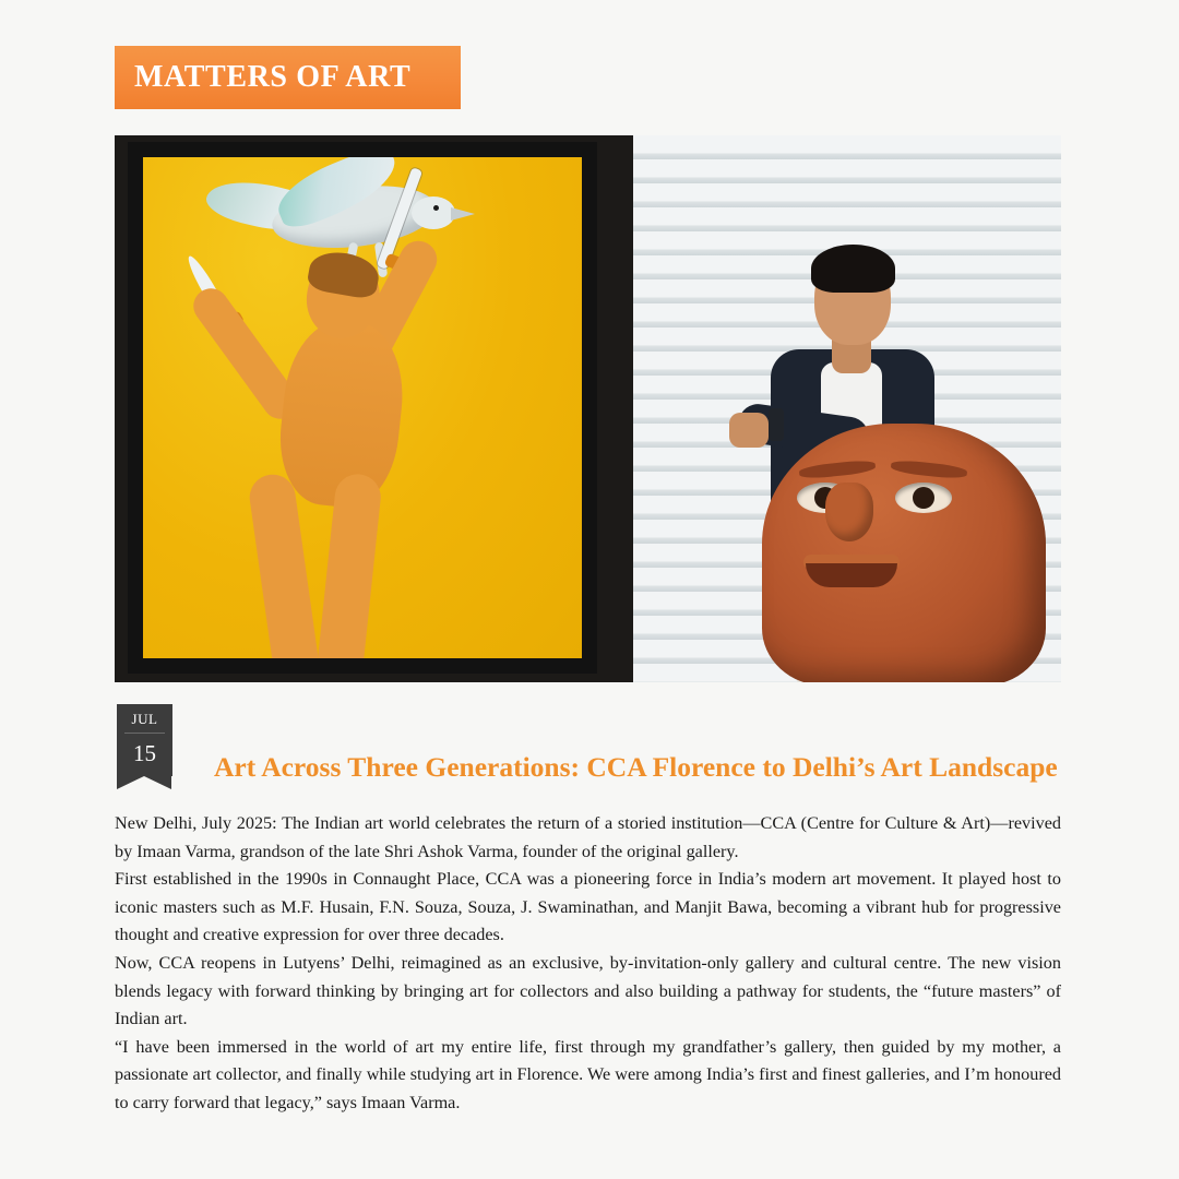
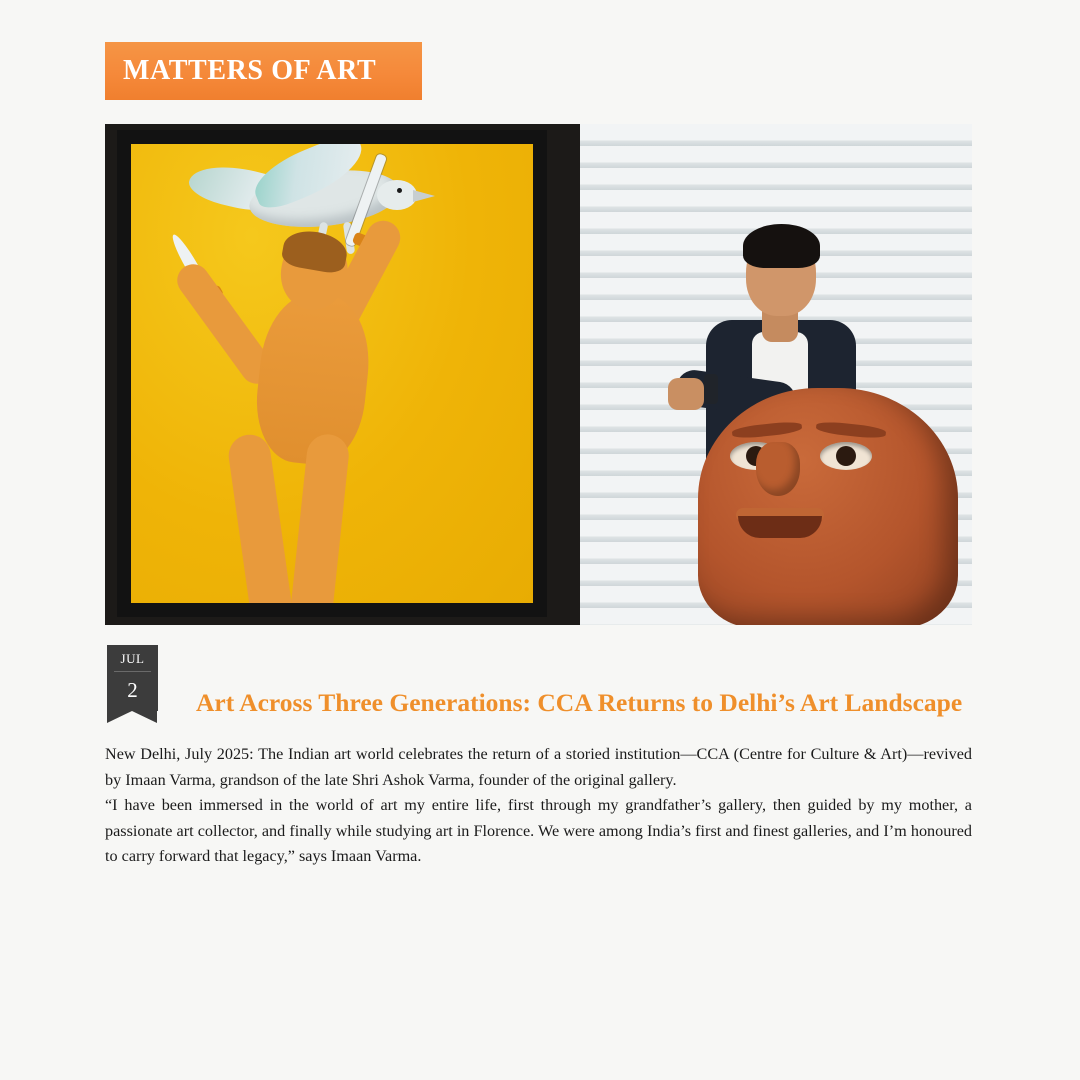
  MATTERS OF ART
  JUL
- 15
+ 2
- Art Across Three Generations: CCA Florence to Delhi’s Art Landscape
+ Art Across Three Generations: CCA Returns to Delhi’s Art Landscape
  New Delhi, July 2025: The Indian art world celebrates the return of a storied institution—CCA (Centre for Culture & Art)—revived by Imaan Varma, grandson of the late Shri Ashok Varma, founder of the original gallery.
- First established in the 1990s in Connaught Place, CCA was a pioneering force in India’s modern art movement. It played host to iconic masters such as M.F. Husain, F.N. Souza, Souza, J. Swaminathan, and Manjit Bawa, becoming a vibrant hub for progressive thought and creative expression for over three decades.
- Now, CCA reopens in Lutyens’ Delhi, reimagined as an exclusive, by-invitation-only gallery and cultural centre. The new vision blends legacy with forward thinking by bringing art for collectors and also building a pathway for students, the “future masters” of Indian art.
  “I have been immersed in the world of art my entire life, first through my grandfather’s gallery, then guided by my mother, a passionate art collector, and finally while studying art in Florence. We were among India’s first and finest galleries, and I’m honoured to carry forward that legacy,” says Imaan Varma.
